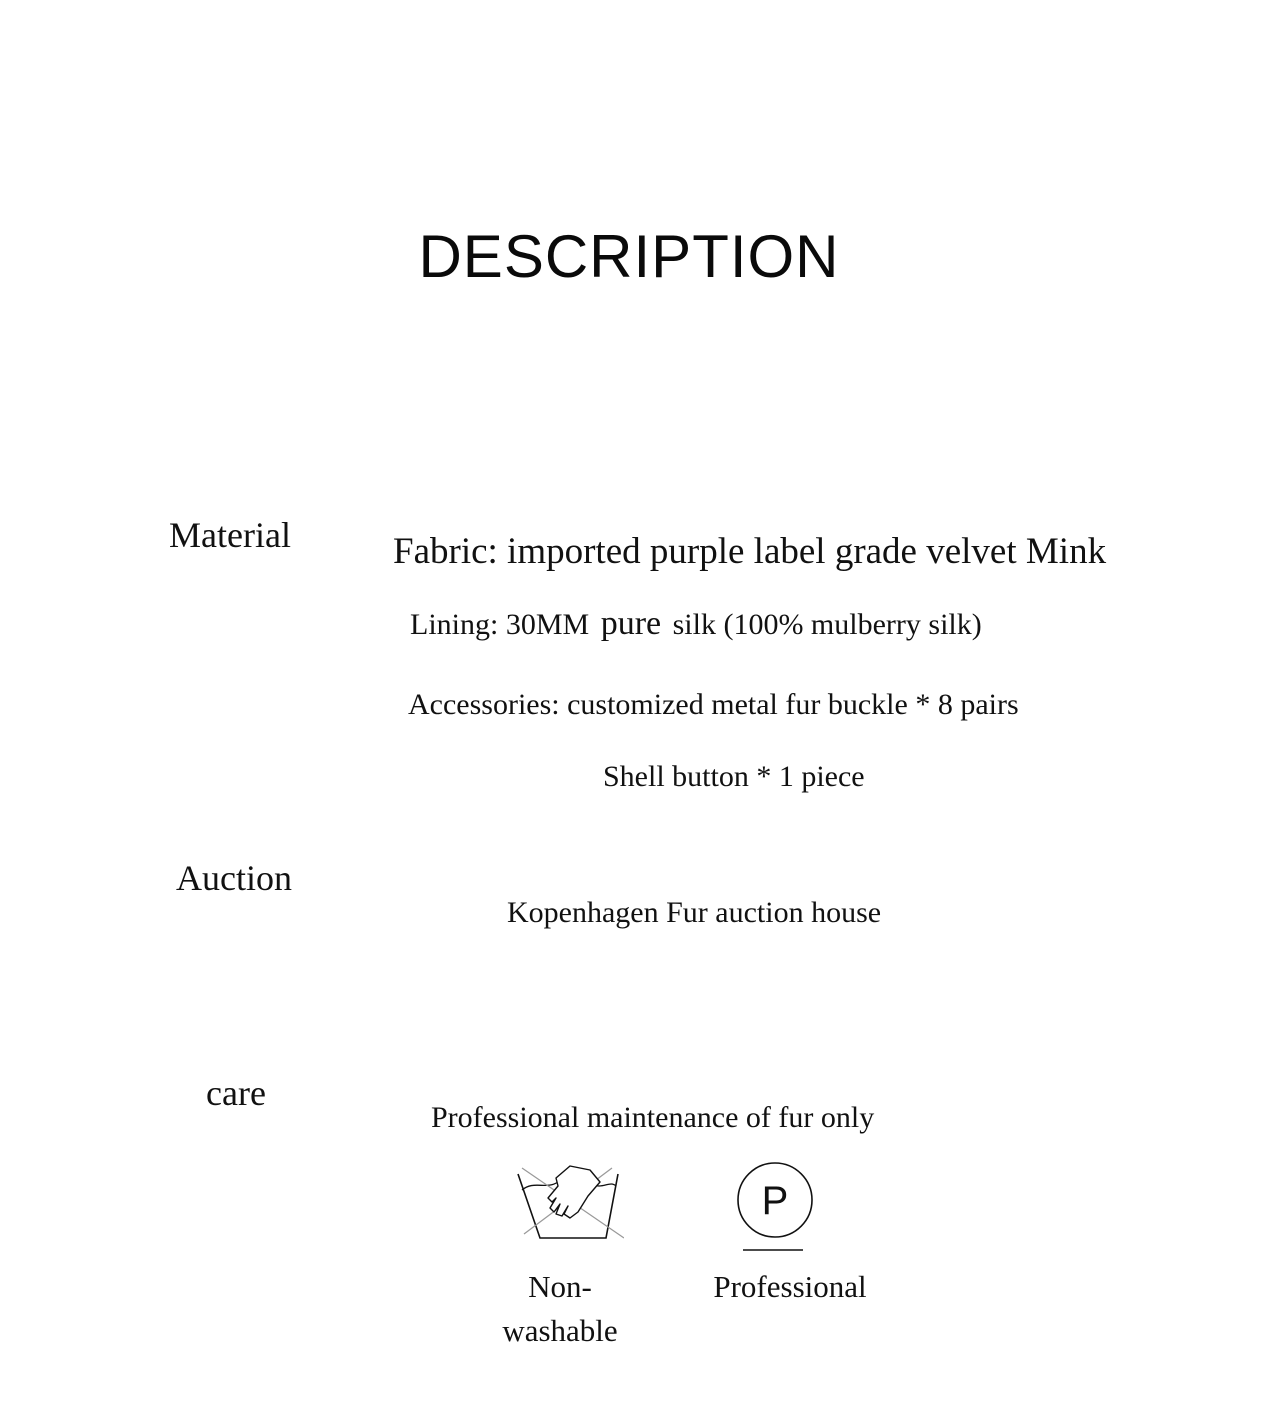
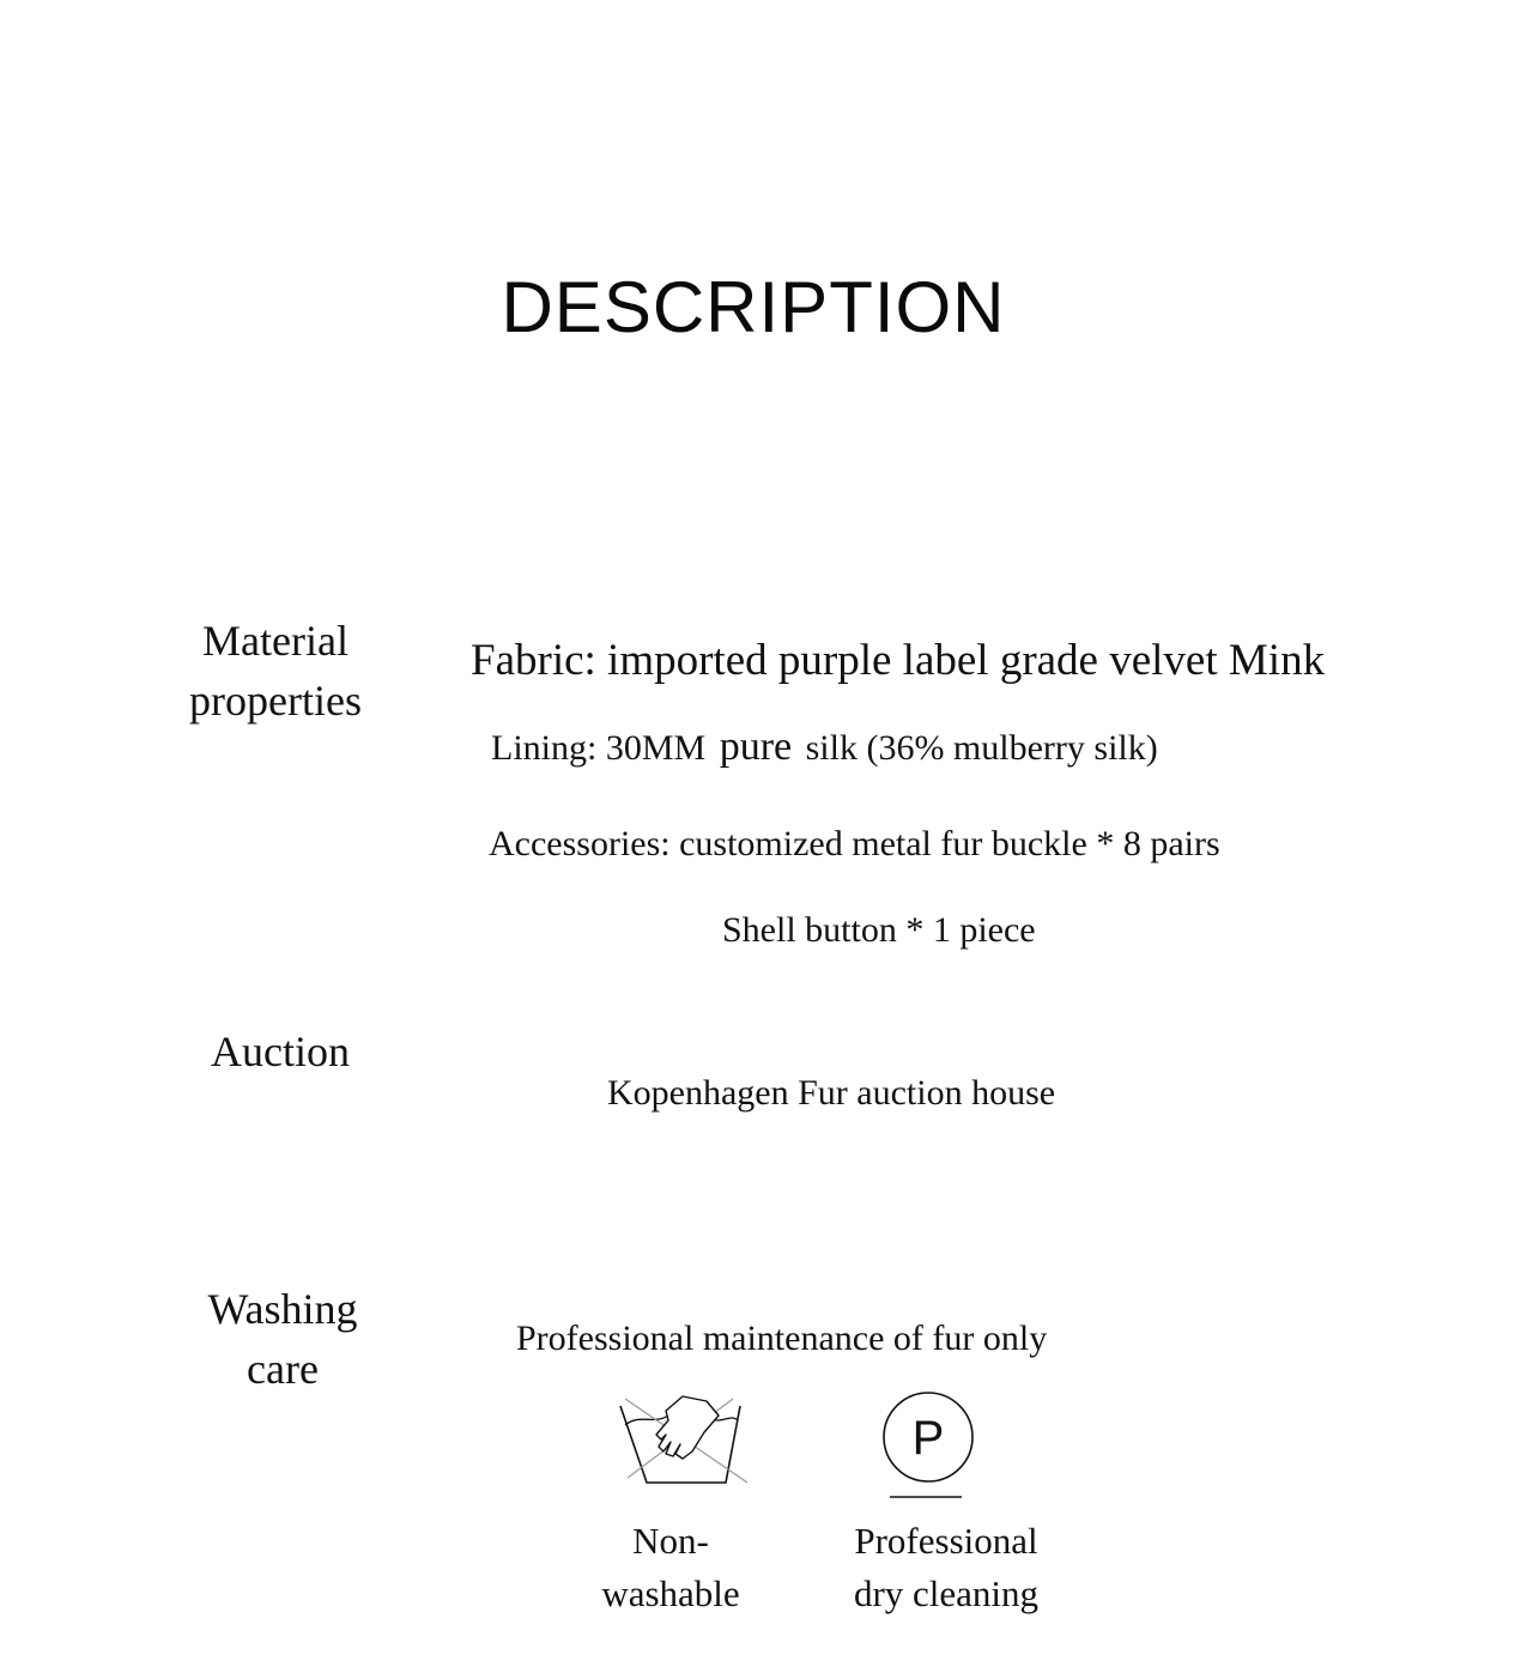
  DESCRIPTION
  Material
+ properties
  Fabric: imported purple label grade velvet Mink
- Lining: 30MM pure silk (100% mulberry silk)
+ Lining: 30MM pure silk (36% mulberry silk)
  Accessories: customized metal fur buckle * 8 pairs
  Shell button * 1 piece
  Auction
  Kopenhagen Fur auction house
+ Washing
  care
  Professional maintenance of fur only
  P
  Non-
  washable
  Professional
+ dry cleaning
